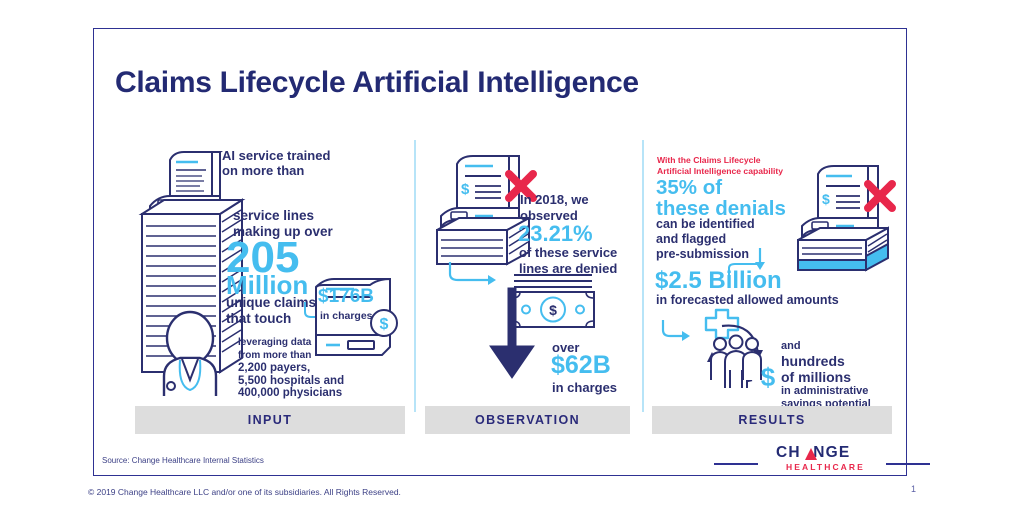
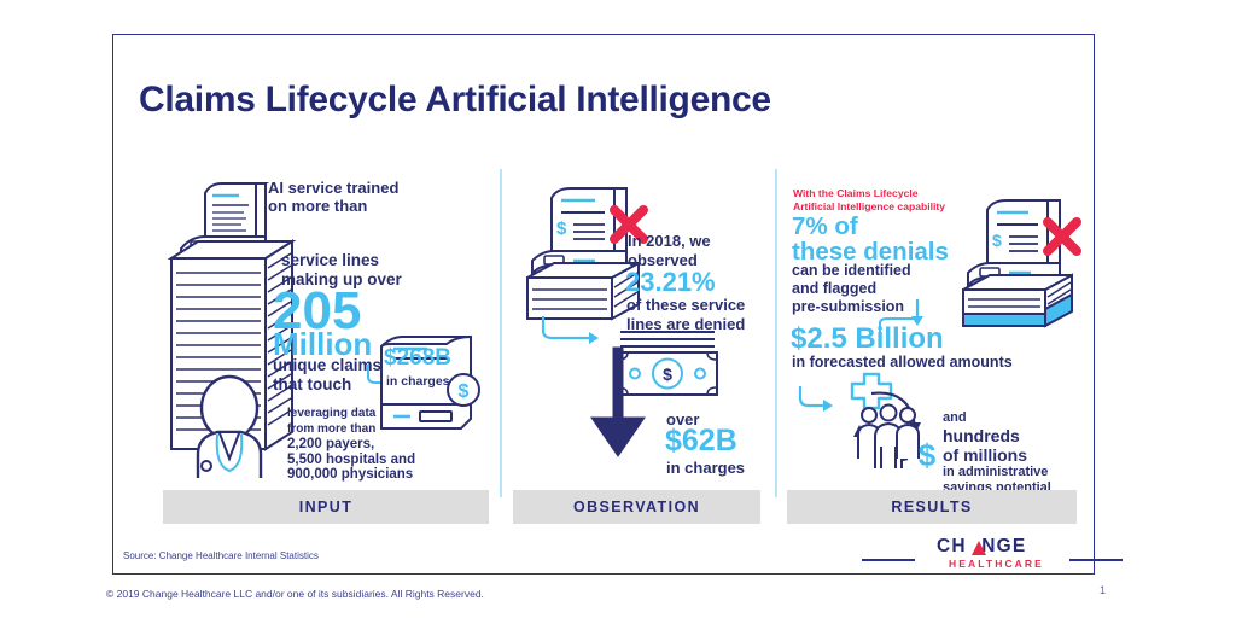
  Claims Lifecycle Artificial Intelligence
  AI service trained
  on more than
  service lines
  making up over
  205
  Million
  unique claims
  that touch
  leveraging data
  from more than
  2,200 payers,
  5,500 hospitals and
- 400,000 physicians
+ 900,000 physicians
  $
- $176B
+ $268B
  in charges
  $
  In 2018, we
  observed
  23.21%
  of these service
  lines are denied
  $
  over
  $62B
  in charges
  With the Claims Lifecycle
  Artificial Intelligence capability
- 35% of
+ 7% of
  these denials
  can be identified
  and flagged
  pre-submission
  $
  $2.5 Billion
  in forecasted allowed amounts
  $
  and
  hundreds
  of millions
  in administrative
  savings potential
  INPUT
  OBSERVATION
  RESULTS
  Source: Change Healthcare Internal Statistics
  © 2019 Change Healthcare LLC and/or one of its subsidiaries. All Rights Reserved.
  1
  CH NGE
  HEALTHCARE
